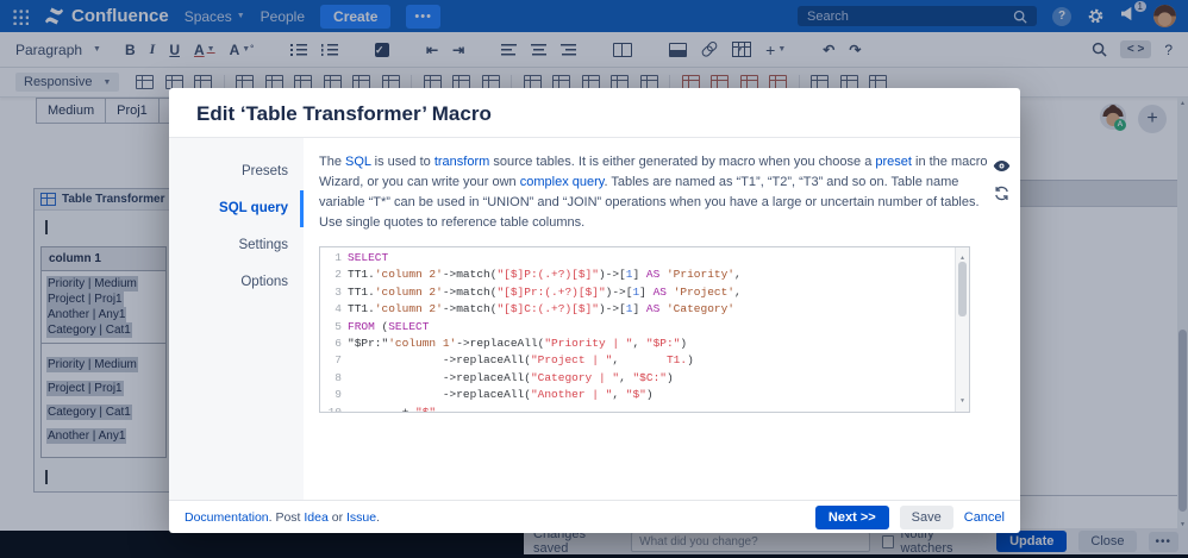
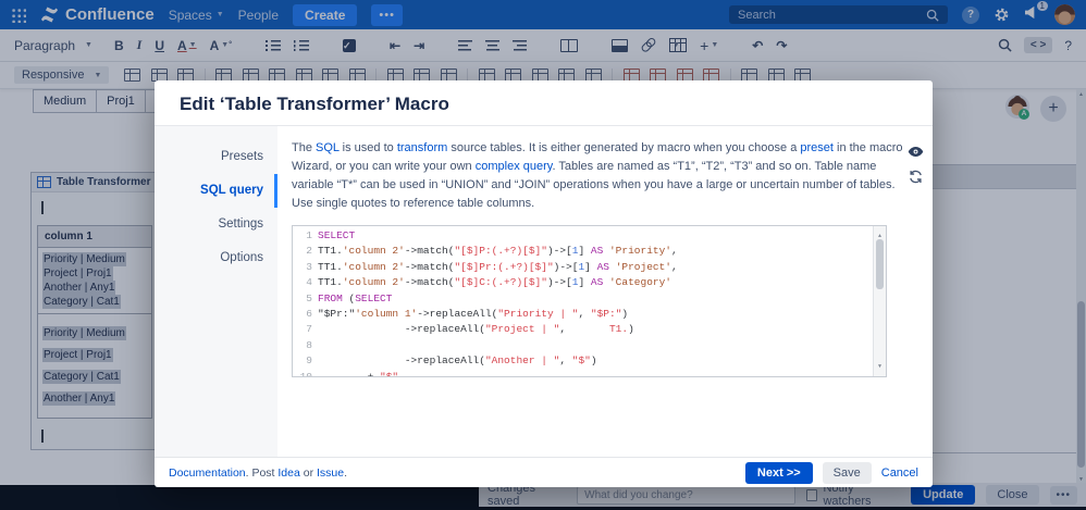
  Confluence
  Spaces
  People
  Create
  •••
  Search
  ?
  1
  Paragraph
  B
  I
  U
  A
  A
  ✓
  ⇤
  ⇥
  +
  ↶
  ↷
  < >
  ?
  Responsive
  Medium
  Proj1
  Table Transformer
  column 1
  Priority | Medium
  Project | Proj1
  Another | Any1
  Category | Cat1
  Priority | Medium
  Project | Proj1
  Category | Cat1
  Another | Any1
  +
  Changes saved
  What did you change?
  Notify watchers
  Update
  Close
  •••
  Edit ‘Table Transformer’ Macro
  Presets
  SQL query
  Settings
  Options
  The SQL is used to transform source tables. It is either generated by macro when you choose a preset in the macro Wizard, or you can write your own complex query. Tables are named as “T1”, “T2”, “T3” and so on. Table name variable “T*” can be used in “UNION” and “JOIN” operations when you have a large or uncertain number of tables. Use single quotes to reference table columns.
  1
  SELECT
  2
  TT1.'column 2'->match("[$]P:(.+?)[$]")->[1] AS 'Priority',
  3
  TT1.'column 2'->match("[$]Pr:(.+?)[$]")->[1] AS 'Project',
  4
  TT1.'column 2'->match("[$]C:(.+?)[$]")->[1] AS 'Category'
  5
  FROM (SELECT
  6
  "$Pr:"'column 1'->replaceAll("Priority | ", "$P:")
  7
  ->replaceAll("Project | ", T1.)
  8
- ->replaceAll("Category | ", "$C:")
  9
  ->replaceAll("Another | ", "$")
  Documentation. Post Idea or Issue.
  Next >>
  Save
  Cancel
